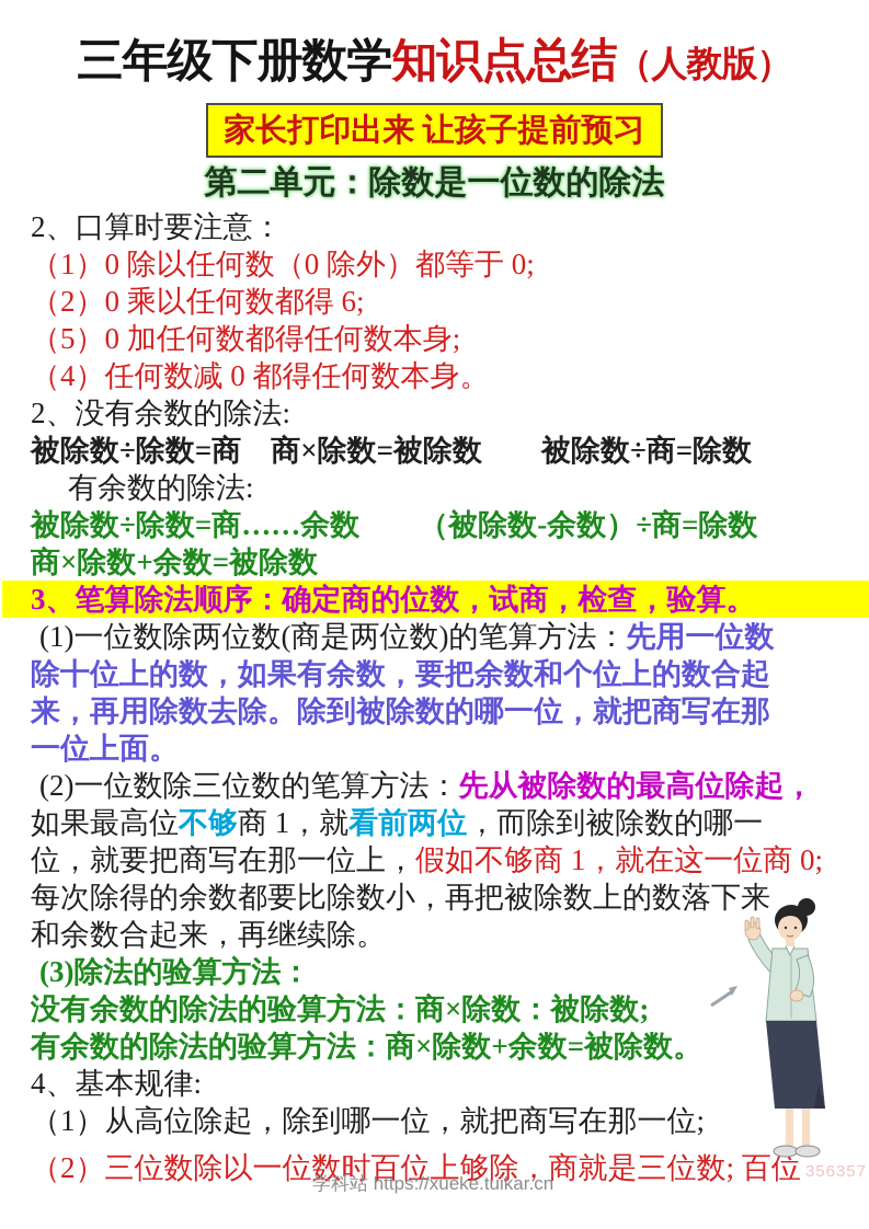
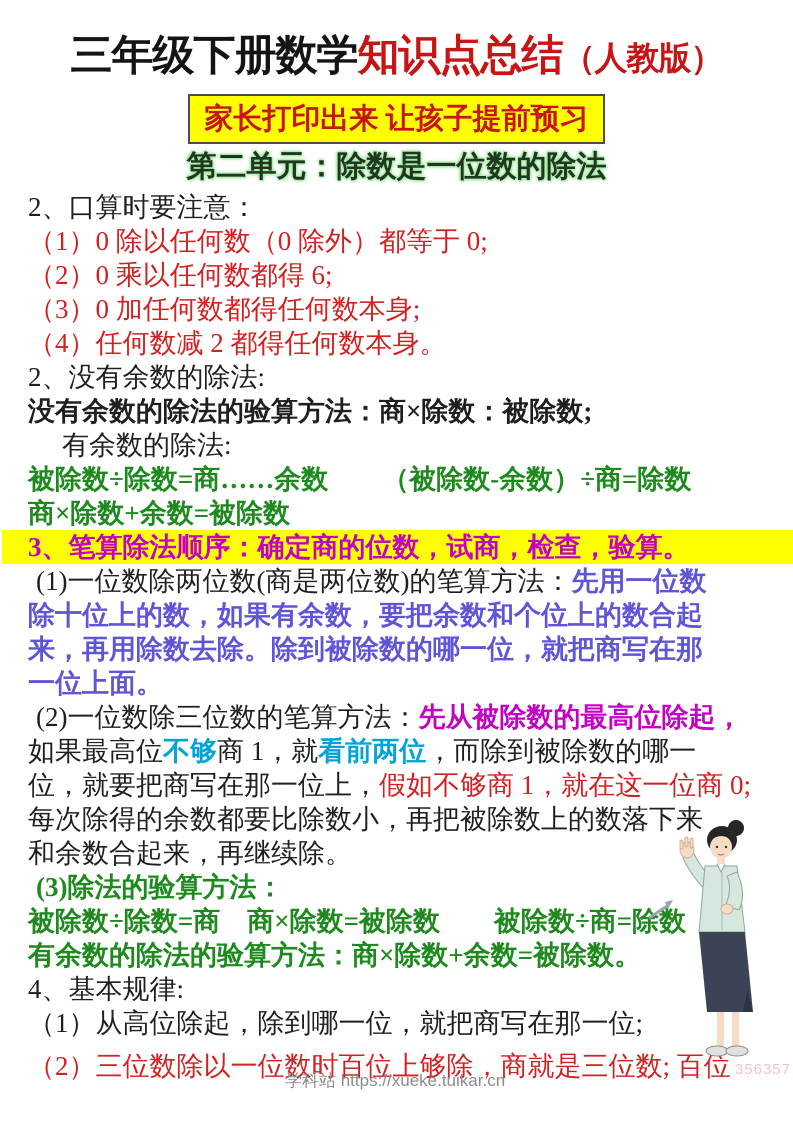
  三年级下册数学知识点总结（人教版）
  家长打印出来 让孩子提前预习
  第二单元：除数是一位数的除法
  2、口算时要注意：
  （1）0 除以任何数（0 除外）都等于 0;
  （2）0 乘以任何数都得 6;
- （5）0 加任何数都得任何数本身;
+ （3）0 加任何数都得任何数本身;
- （4）任何数减 0 都得任何数本身。
+ （4）任何数减 2 都得任何数本身。
  2、没有余数的除法:
- 被除数÷除数=商 商×除数=被除数 被除数÷商=除数
+ 没有余数的除法的验算方法：商×除数：被除数;
  有余数的除法:
  被除数÷除数=商……余数 （被除数-余数）÷商=除数
  商×除数+余数=被除数
  3、笔算除法顺序：确定商的位数，试商，检查，验算。
  (1)一位数除两位数(商是两位数)的笔算方法：先用一位数
  除十位上的数，如果有余数，要把余数和个位上的数合起
  来，再用除数去除。除到被除数的哪一位，就把商写在那
  一位上面。
  (2)一位数除三位数的笔算方法：先从被除数的最高位除起，
  如果最高位不够商 1，就看前两位，而除到被除数的哪一
  位，就要把商写在那一位上，假如不够商 1，就在这一位商 0;
  每次除得的余数都要比除数小，再把被除数上的数落下来
  和余数合起来，再继续除。
  (3)除法的验算方法：
- 没有余数的除法的验算方法：商×除数：被除数;
+ 被除数÷除数=商 商×除数=被除数 被除数÷商=除数
  有余数的除法的验算方法：商×除数+余数=被除数。
  4、基本规律:
  （1）从高位除起，除到哪一位，就把商写在那一位;
  （2）三位数除以一位数时百位上够除，商就是三位数; 百位
  学科站 https://xueke.tuikar.cn
  356357
